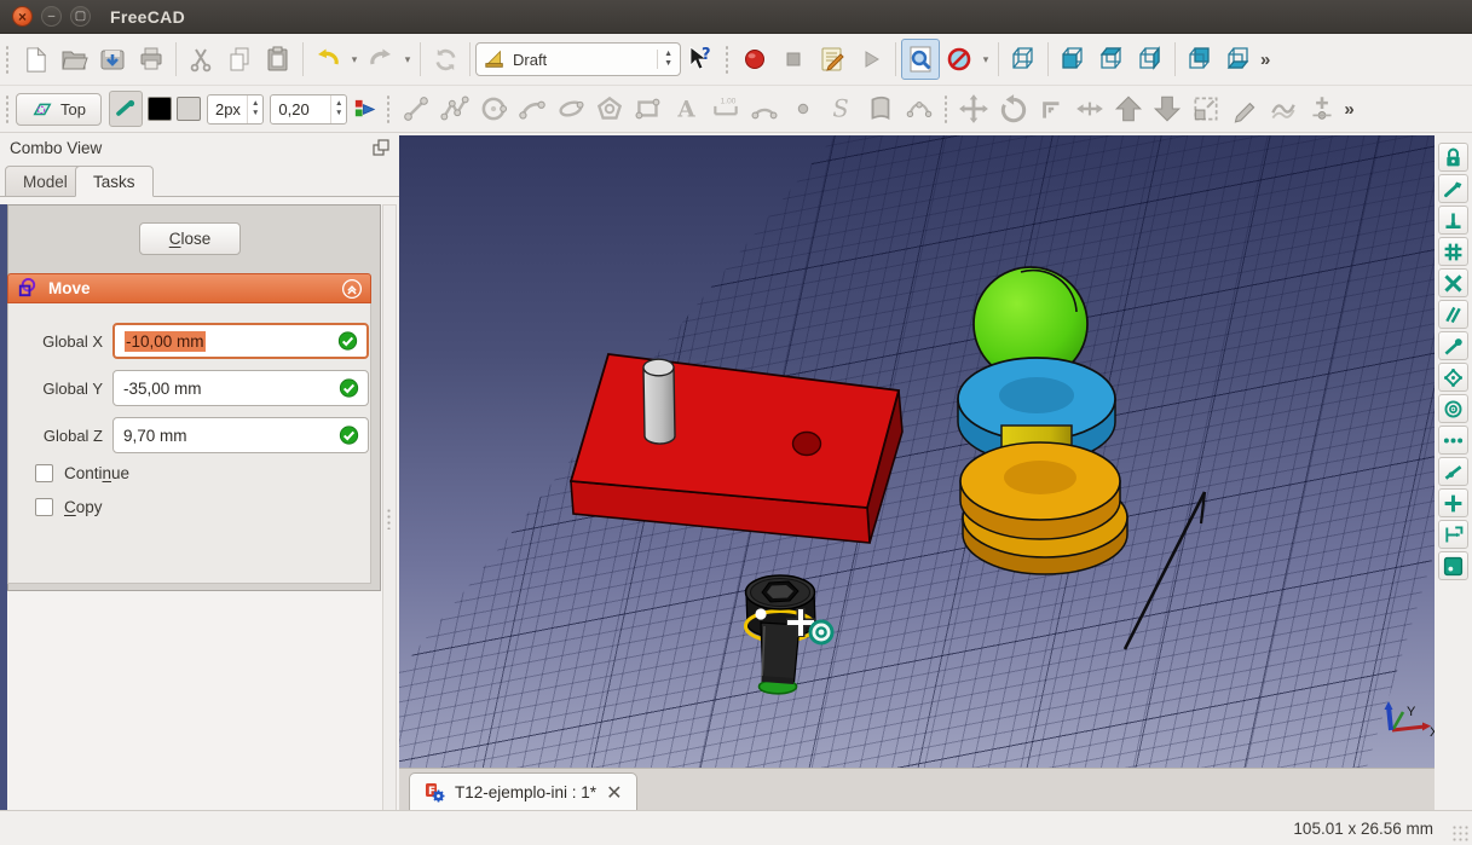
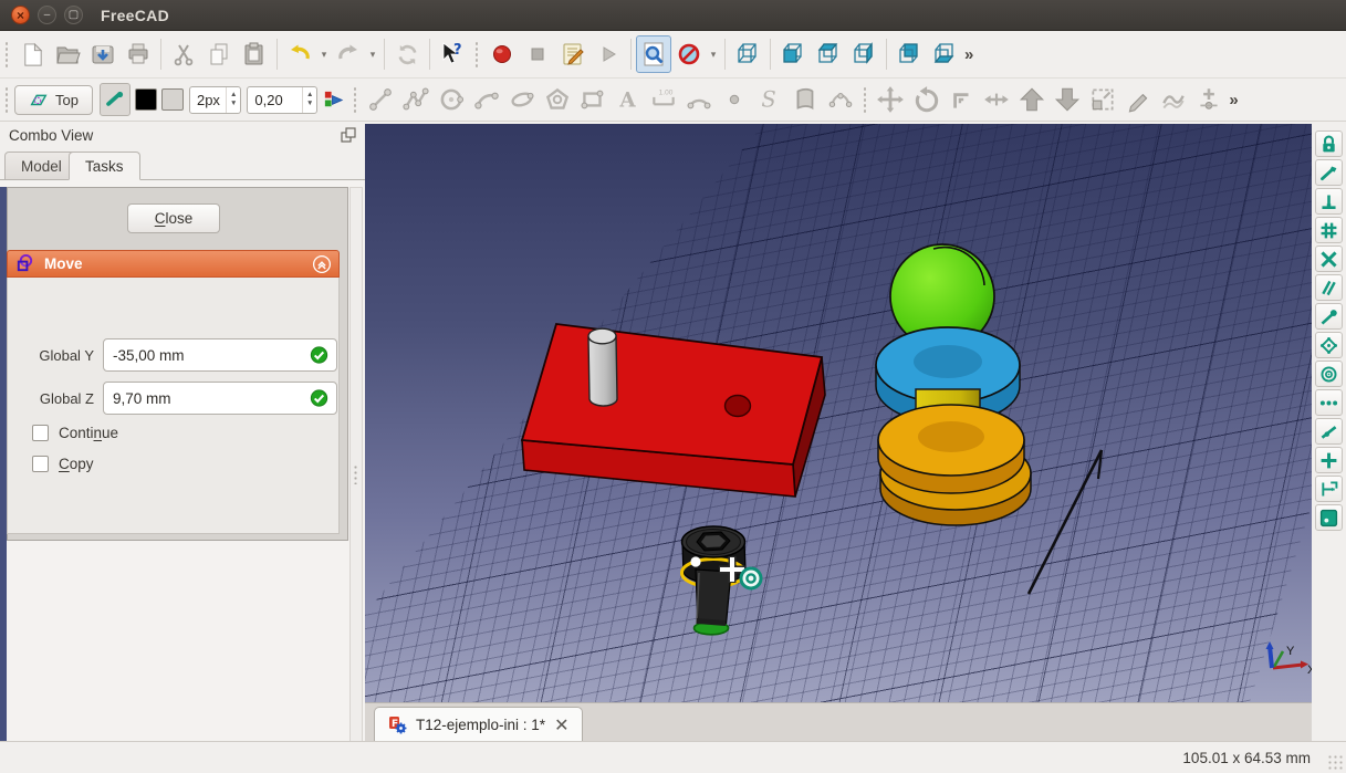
  –
  ▢
  FreeCAD
  ▾
  ▾
- Draft
  ?
  ▾
  »
  Top
  2px
  0,20
  A
  S
  »
  Combo View
  Model
  Tasks
  Close
  Move
- Global X
- -10,00 mm
  Global Y
  -35,00 mm
  Global Z
  9,70 mm
  Continue
  Copy
  Y
  F
  T12-ejemplo-ini : 1*
  ✕
- 105.01 x 26.56 mm
+ 105.01 x 64.53 mm
